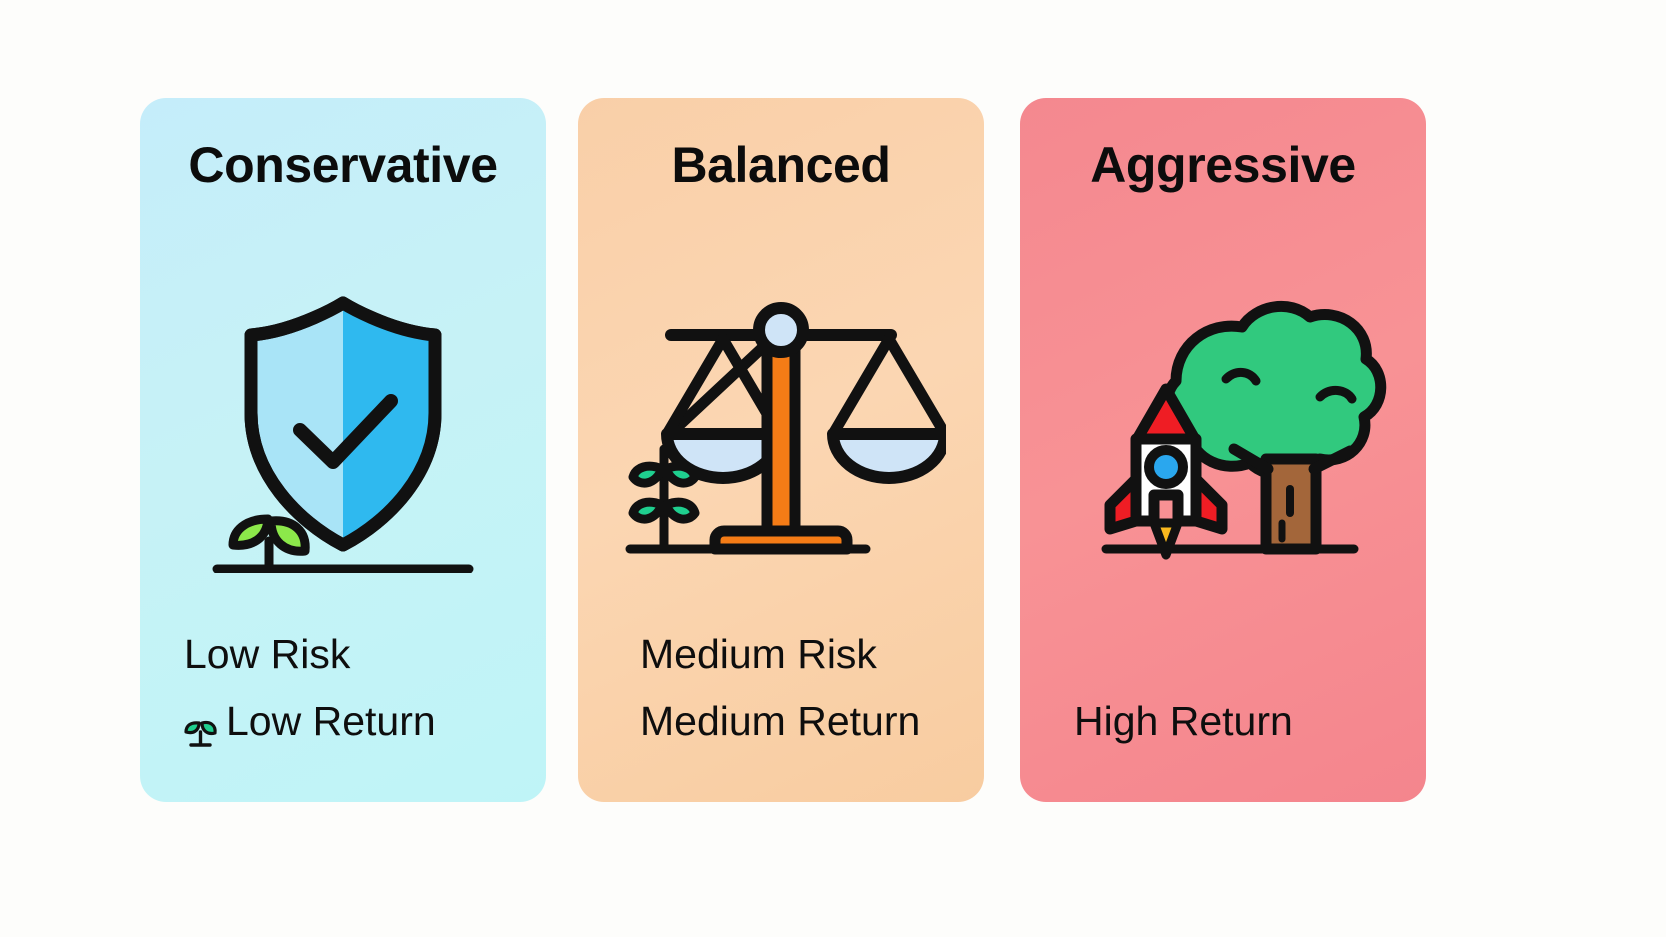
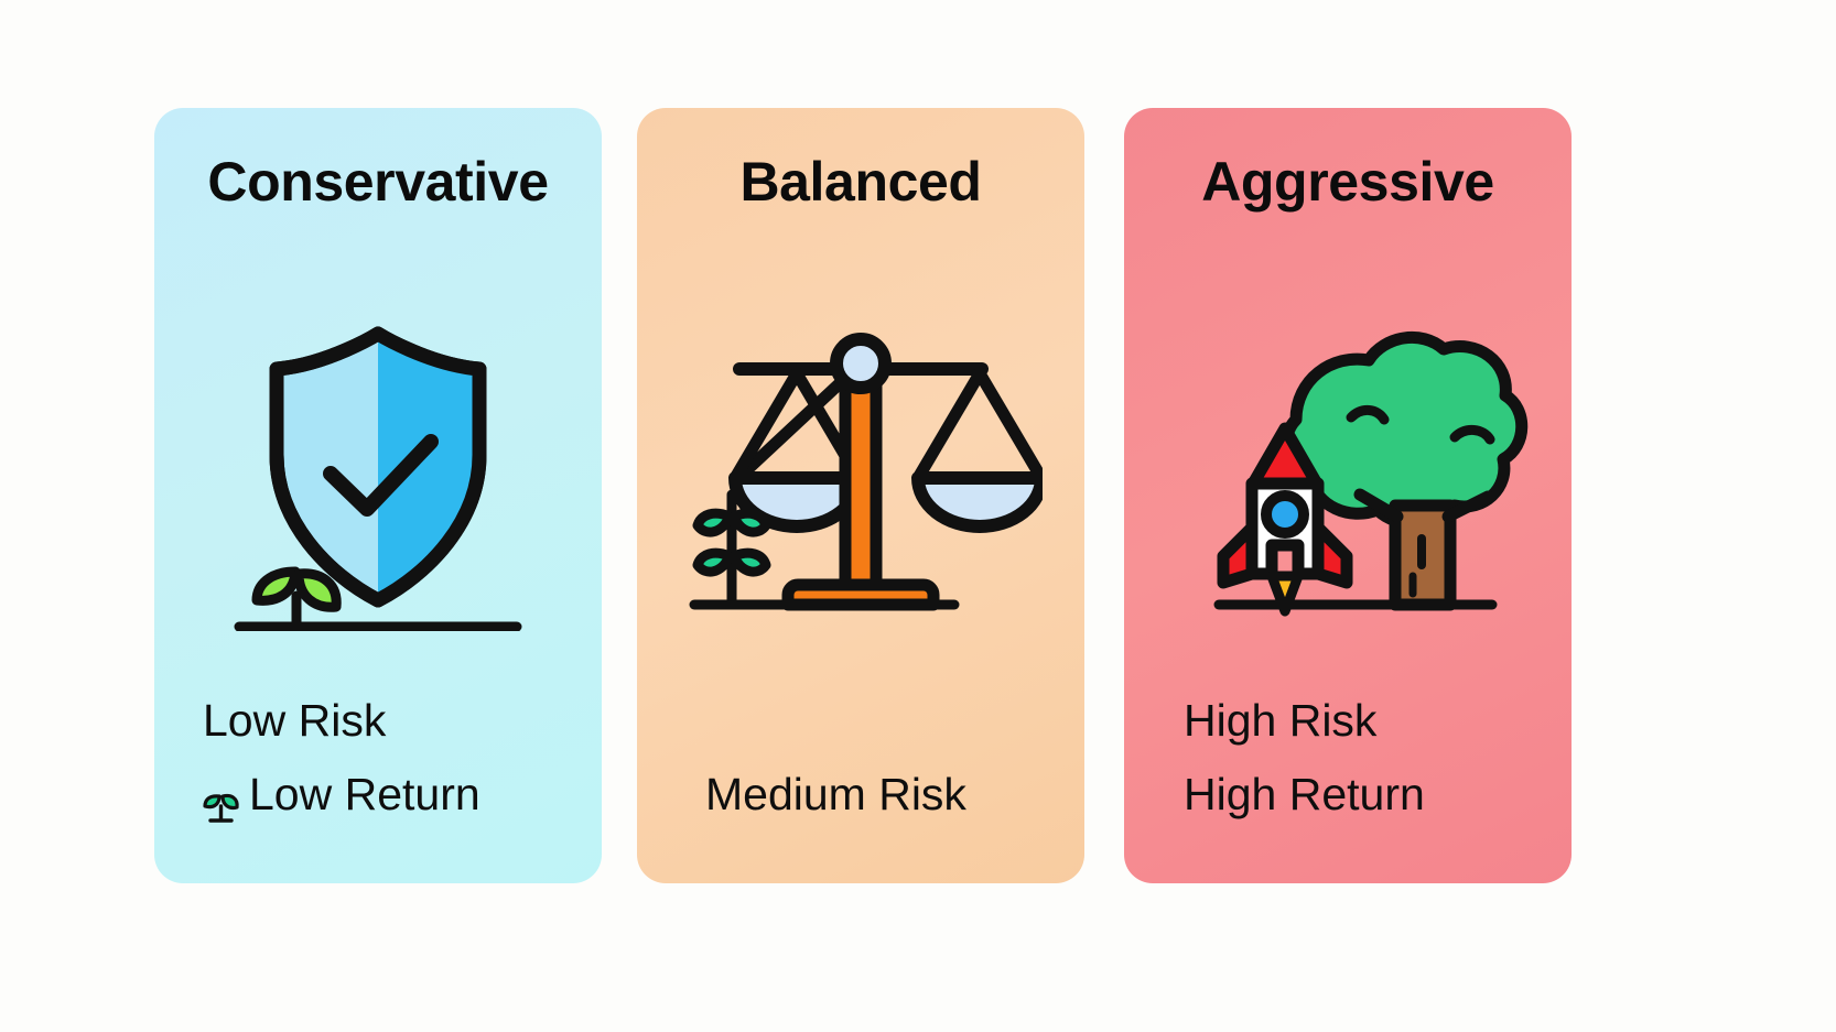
  Conservative
  Low Risk
  Low Return
  Balanced
  Medium Risk
- Medium Return
  Aggressive
+ High Risk
  High Return
